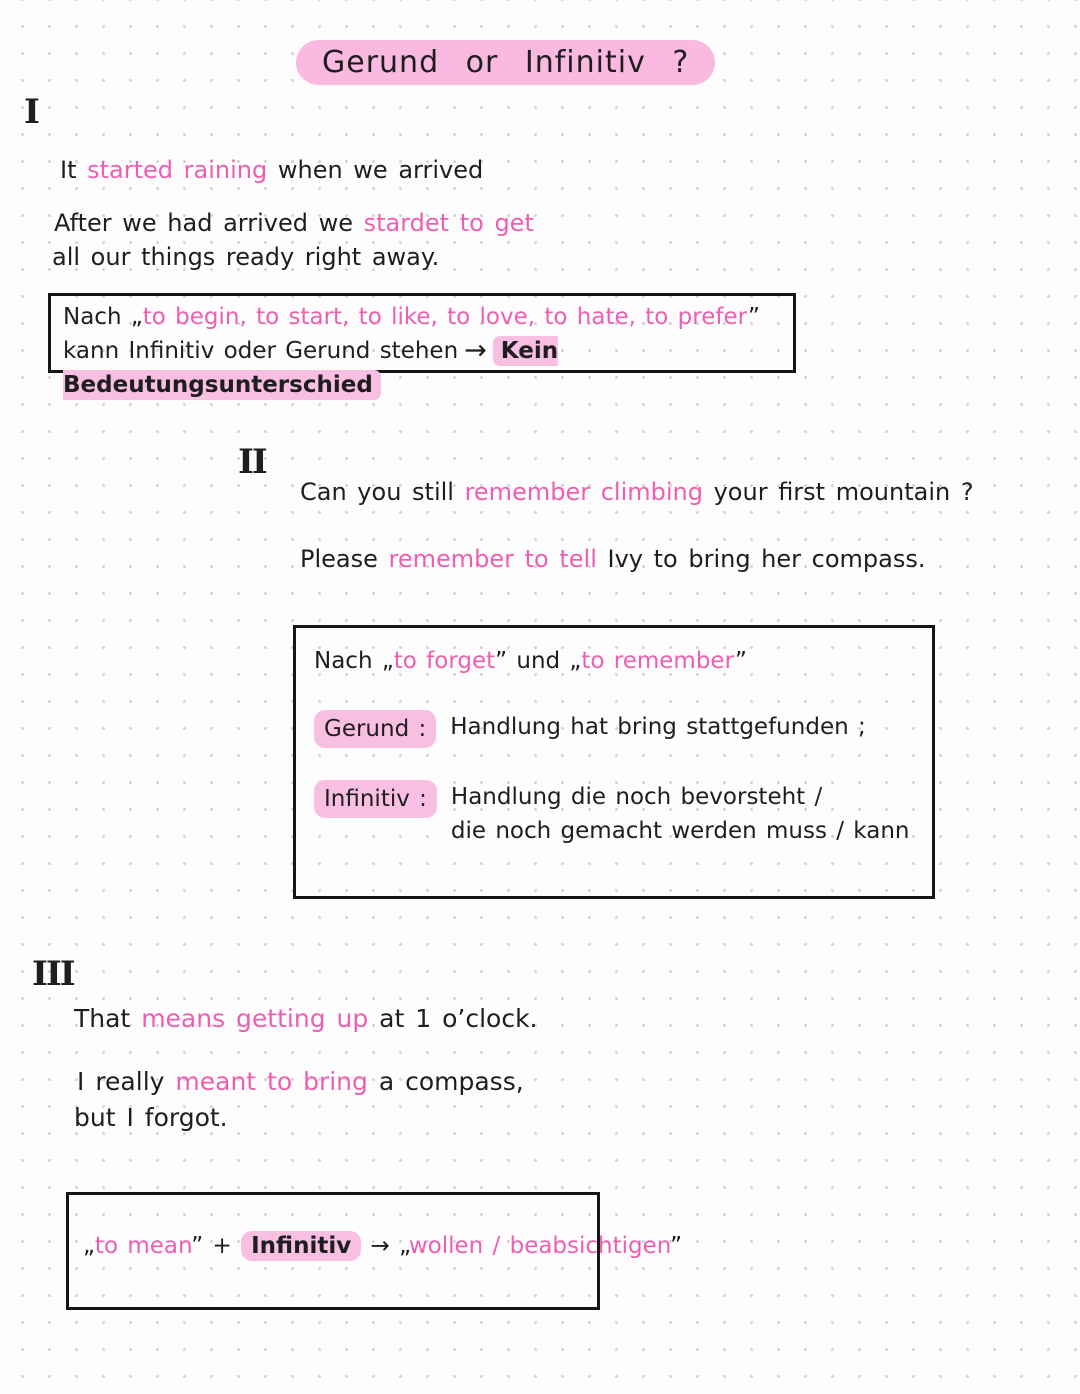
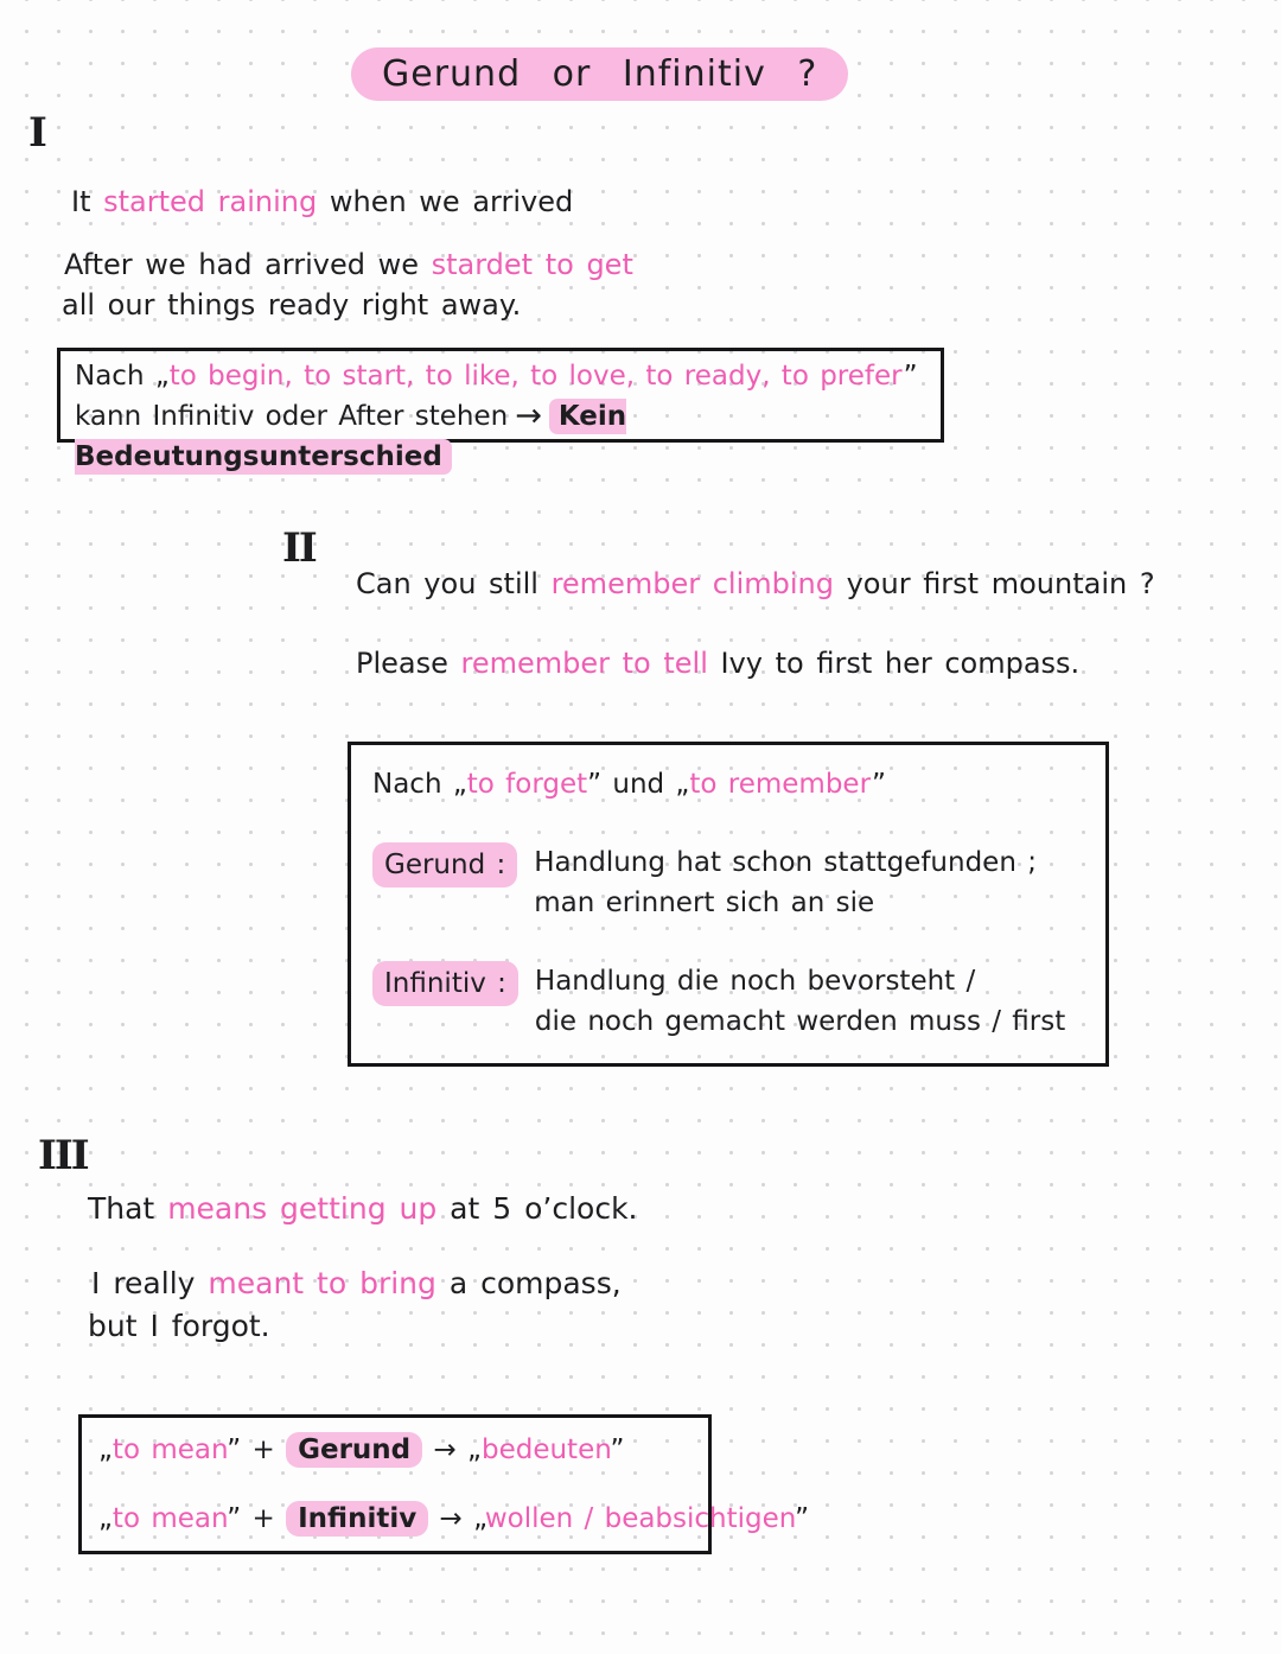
  Gerund or Infinitiv ?
  I
  It started raining when we arrived
  After we had arrived we stardet to get
  all our things ready right away.
- Nach „to begin, to start, to like, to love, to hate, to prefer”
+ Nach „to begin, to start, to like, to love, to ready, to prefer”
- kann Infinitiv oder Gerund stehen → Kein Bedeutungsunterschied
+ kann Infinitiv oder After stehen → Kein Bedeutungsunterschied
  II
  Can you still remember climbing your first mountain ?
- Please remember to tell Ivy to bring her compass.
+ Please remember to tell Ivy to first her compass.
  Nach „to forget” und „to remember”
  Gerund :
- Handlung hat bring stattgefunden ;
+ Handlung hat schon stattgefunden ;
+ man erinnert sich an sie
  Infinitiv :
  Handlung die noch bevorsteht /
- die noch gemacht werden muss / kann
+ die noch gemacht werden muss / first
  III
- That means getting up at 1 o’clock.
+ That means getting up at 5 o’clock.
  I really meant to bring a compass,
  but I forgot.
+ „to mean” + Gerund → „bedeuten”
  „to mean” + Infinitiv → „wollen / beabsichtigen”
